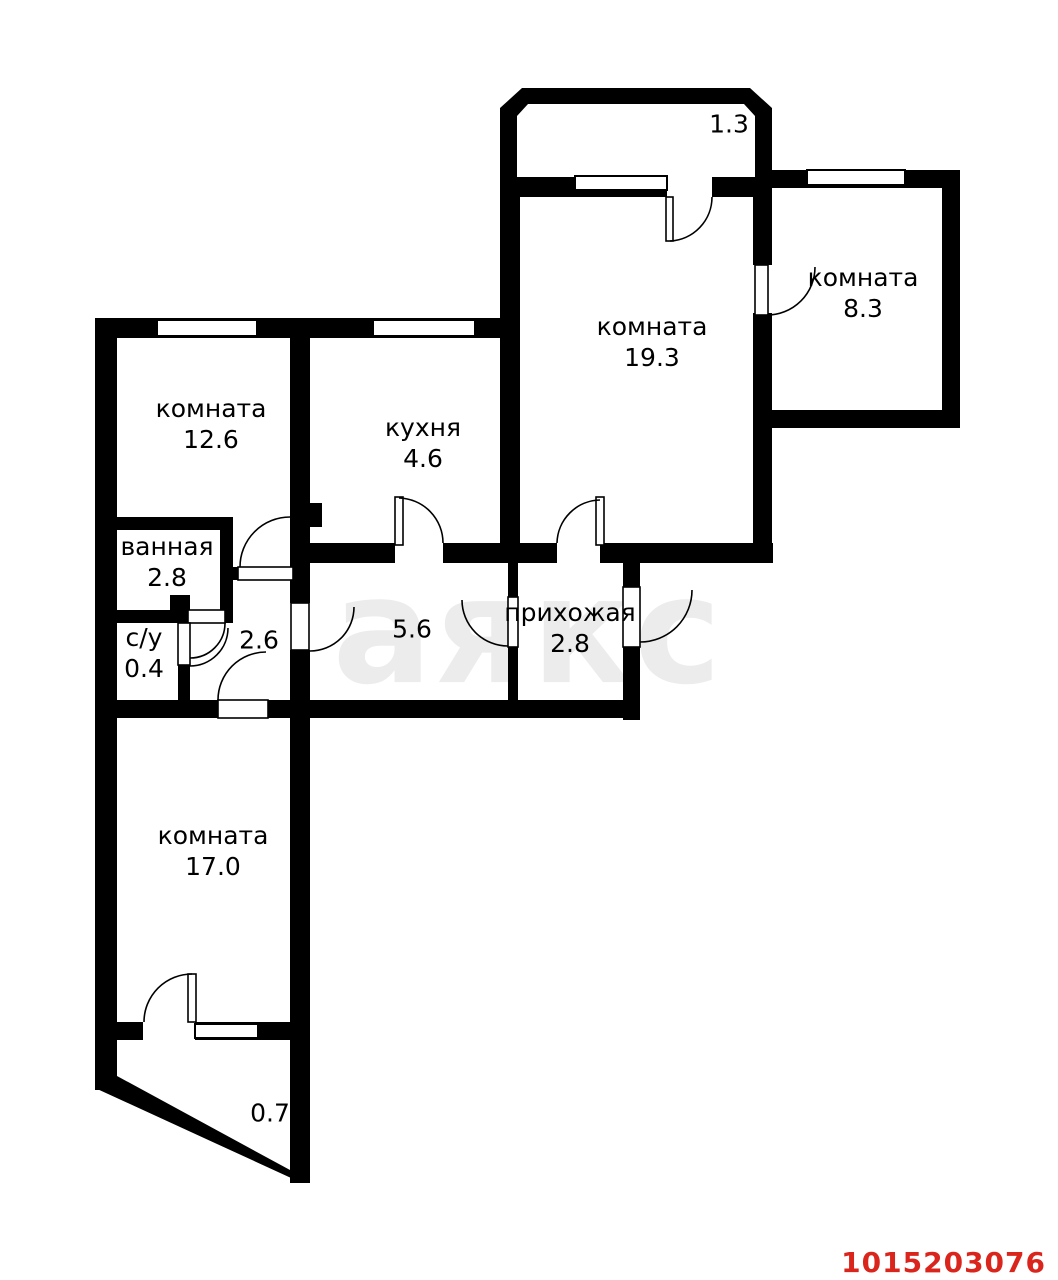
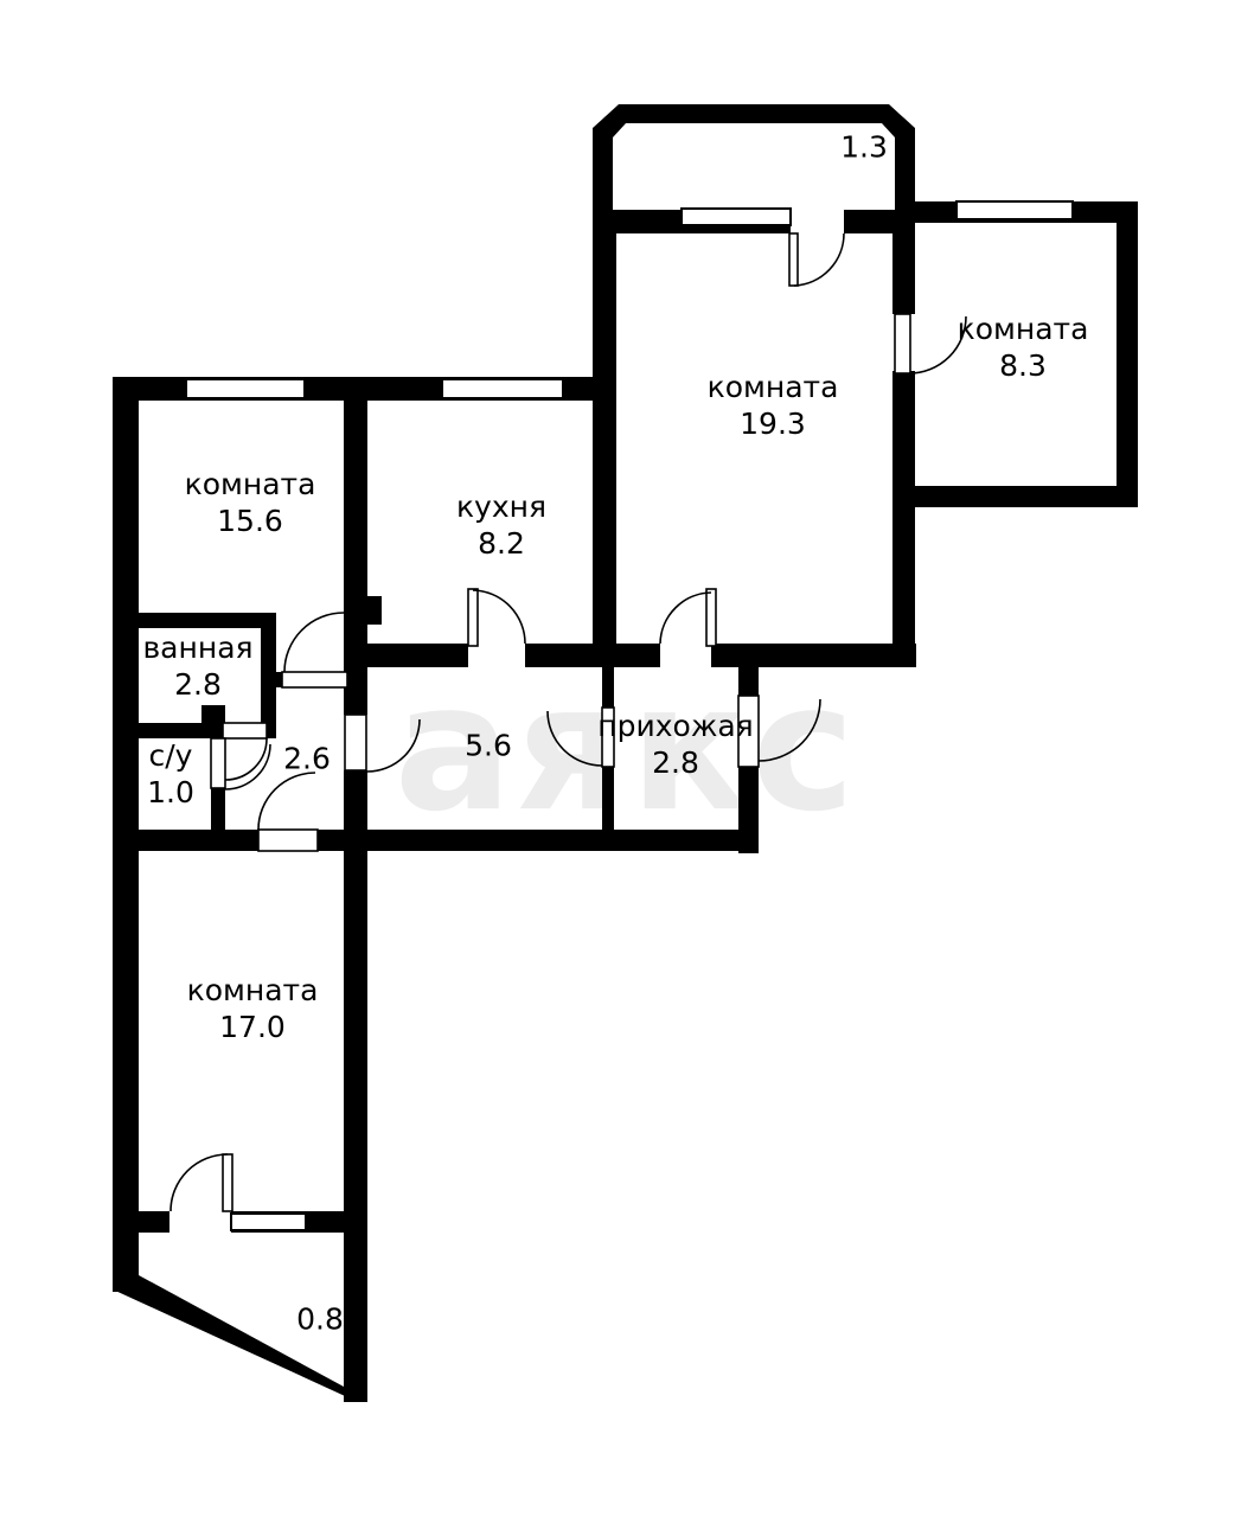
  аякс
  1.3
  комната
  19.3
  комната
  8.3
  комната
- 12.6
+ 15.6
  кухня
- 4.6
+ 8.2
  ванная
  2.8
  с/у
- 0.4
+ 1.0
  2.6
  5.6
  прихожая
  2.8
  комната
  17.0
- 0.7
+ 0.8
- 1015203076
